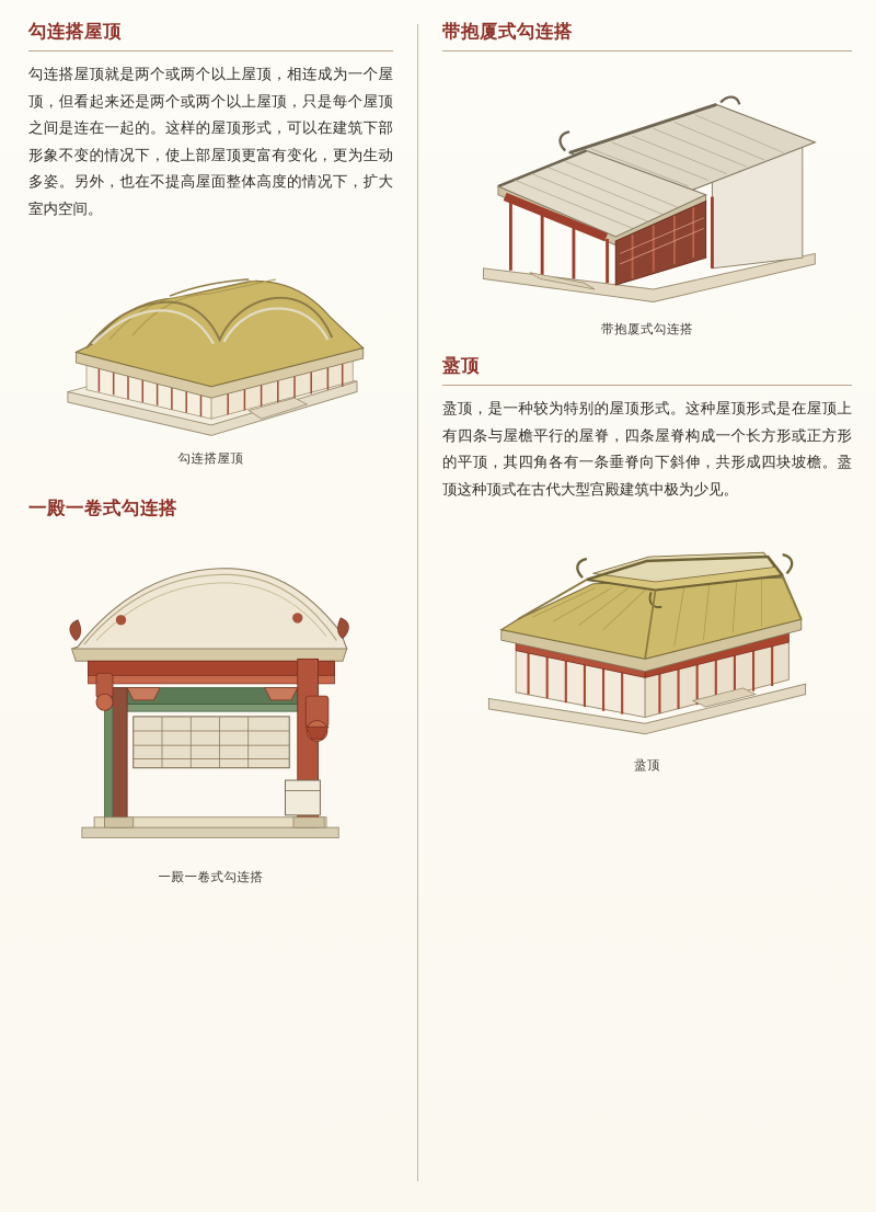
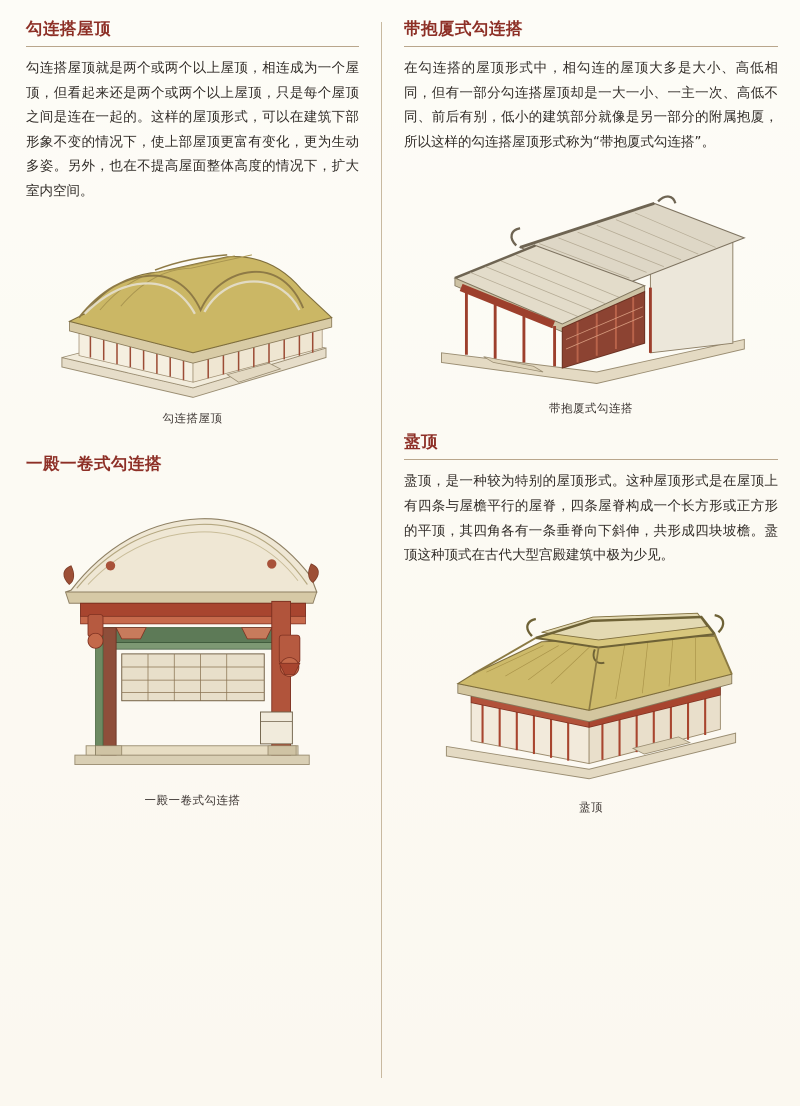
  勾连搭屋顶
  勾连搭屋顶就是两个或两个以上屋顶，相连成为一个屋顶，但看起来还是两个或两个以上屋顶，只是每个屋顶之间是连在一起的。这样的屋顶形式，可以在建筑下部形象不变的情况下，使上部屋顶更富有变化，更为生动多姿。另外，也在不提高屋面整体高度的情况下，扩大室内空间。
  勾连搭屋顶
  一殿一卷式勾连搭
  一殿一卷式勾连搭
  带抱厦式勾连搭
+ 在勾连搭的屋顶形式中，相勾连的屋顶大多是大小、高低相同，但有一部分勾连搭屋顶却是一大一小、一主一次、高低不同、前后有别，低小的建筑部分就像是另一部分的附属抱厦，所以这样的勾连搭屋顶形式称为“带抱厦式勾连搭”。
  带抱厦式勾连搭
  盝顶
  盝顶，是一种较为特别的屋顶形式。这种屋顶形式是在屋顶上有四条与屋檐平行的屋脊，四条屋脊构成一个长方形或正方形的平顶，其四角各有一条垂脊向下斜伸，共形成四块坡檐。盝顶这种顶式在古代大型宫殿建筑中极为少见。
  盝顶
